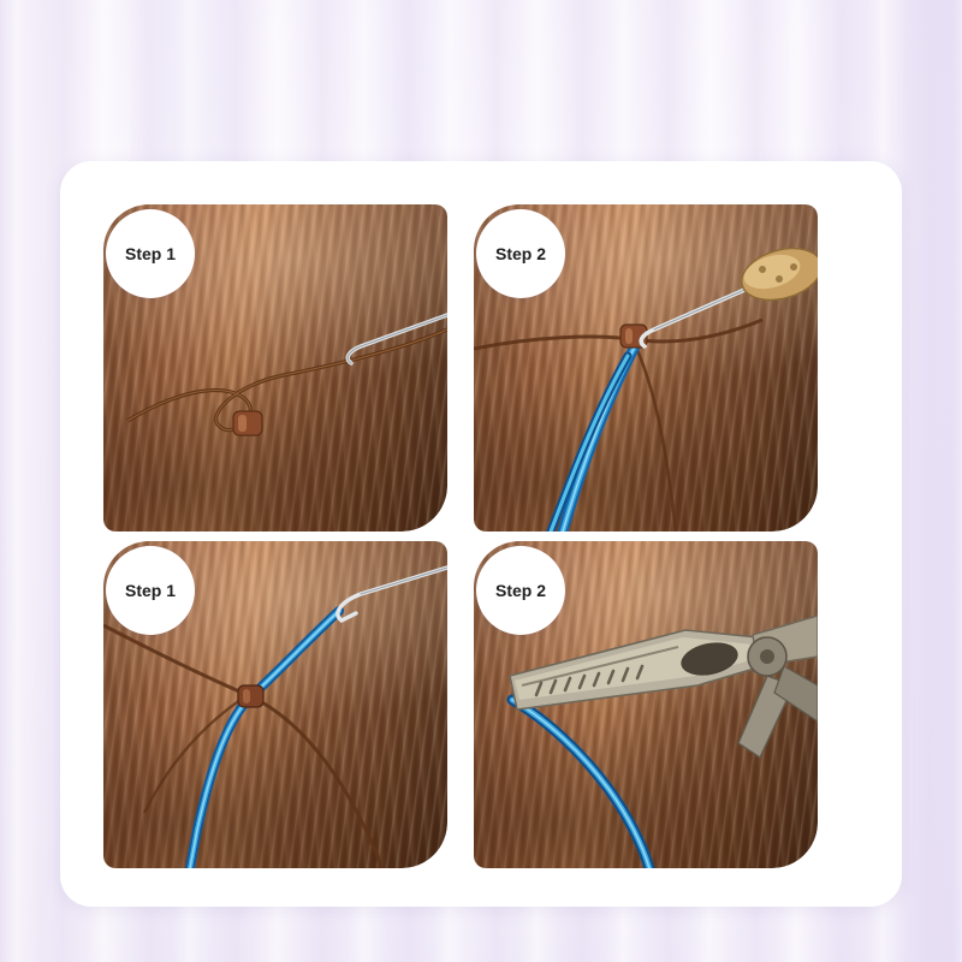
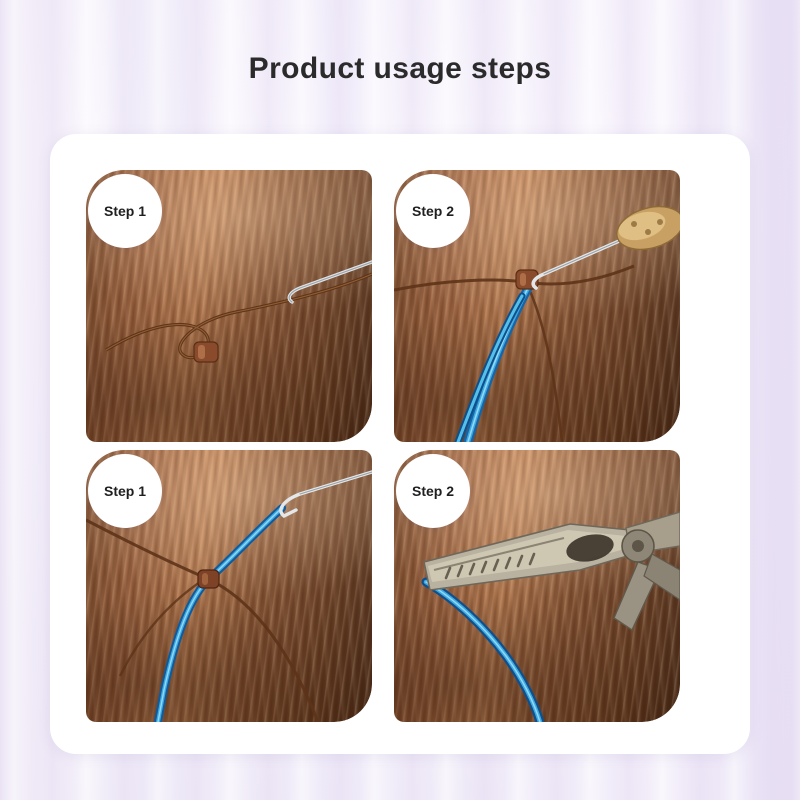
+ Product usage steps
  Step 1
  Step 2
  Step 1
  Step 2
